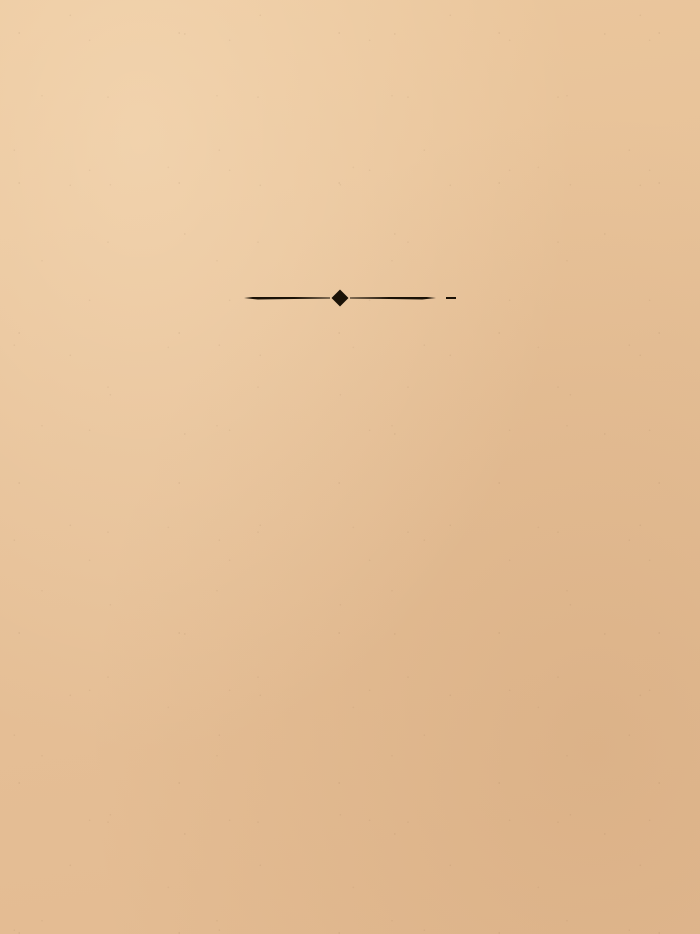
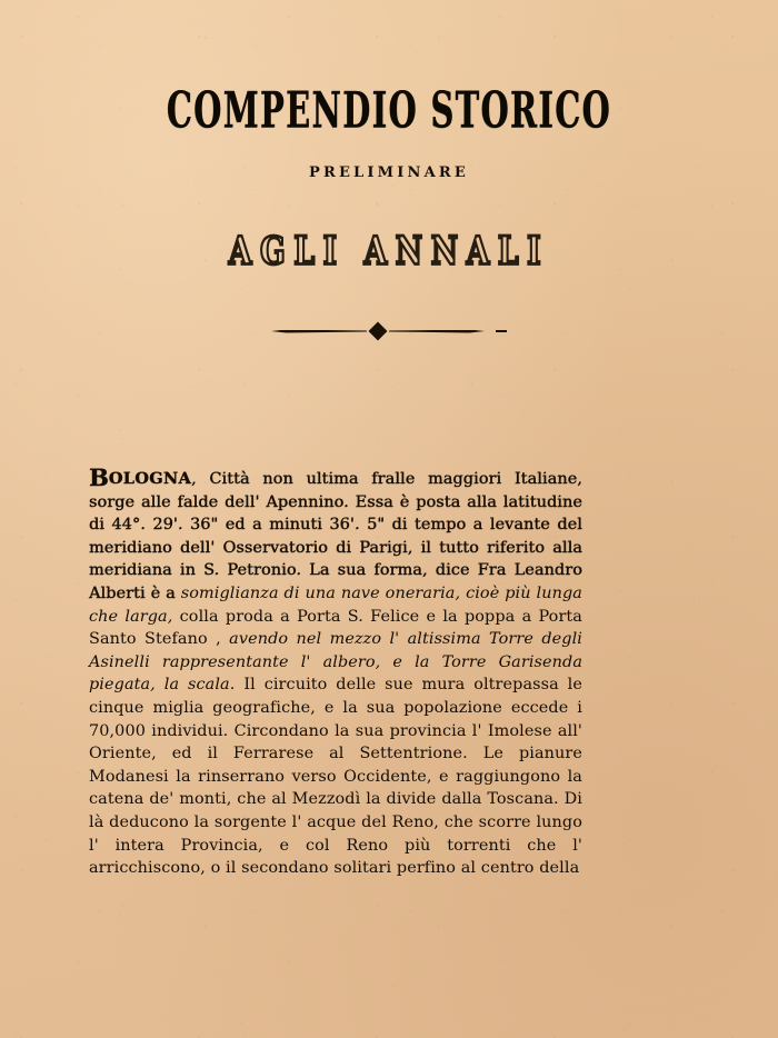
+ COMPENDIO STORICO
+ PRELIMINARE
+ AGLI ANNALI
+ BOLOGNA, Città non ultima fralle maggiori Italiane, sorge alle falde dell' Apennino. Essa è posta alla latitudine di 44°. 29'. 36" ed a minuti 36'. 5" di tempo a levante del meridiano dell' Osservatorio di Parigi, il tutto riferito alla meridiana in S. Petronio. La sua forma, dice Fra Leandro Alberti è a somiglianza di una nave oneraria, cioè più lunga che larga, colla proda a Porta S. Felice e la poppa a Porta Santo Stefano , avendo nel mezzo l' altissima Torre degli Asinelli rappresentante l' albero, e la Torre Garisenda piegata, la scala. Il circuito delle sue mura oltrepassa le cinque miglia geografiche, e la sua popolazione eccede i 70,000 individui. Circondano la sua provincia l' Imolese all' Oriente, ed il Ferrarese al Settentrione. Le pianure Modanesi la rinserrano verso Occidente, e raggiungono la catena de' monti, che al Mezzodì la divide dalla Toscana. Di là deducono la sorgente l' acque del Reno, che scorre lungo l' intera Provincia, e col Reno più torrenti che l' arricchiscono, o il secondano solitari perfino al centro della
